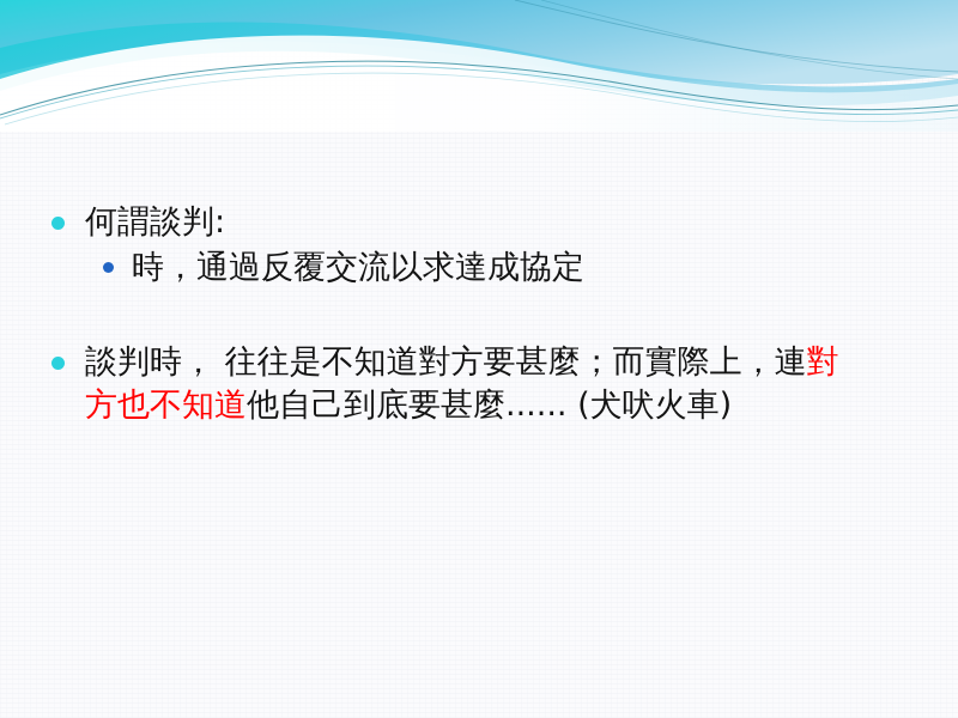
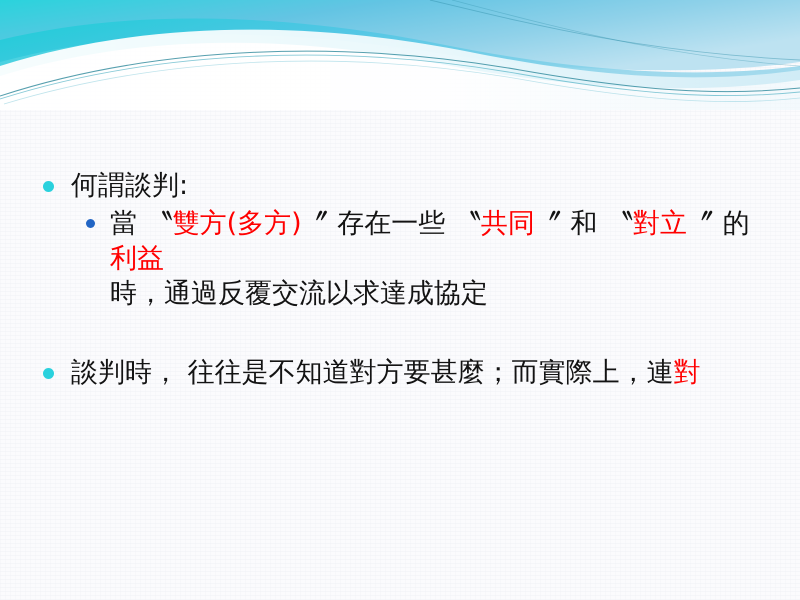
  何謂談判:
+ 當 〝雙方(多方)〞 存在一些 〝共同〞 和 〝對立〞 的利益
  時，通過反覆交流以求達成協定
  談判時， 往往是不知道對方要甚麼；而實際上，連對
- 方也不知道他自己到底要甚麼...... (犬吠火車)
